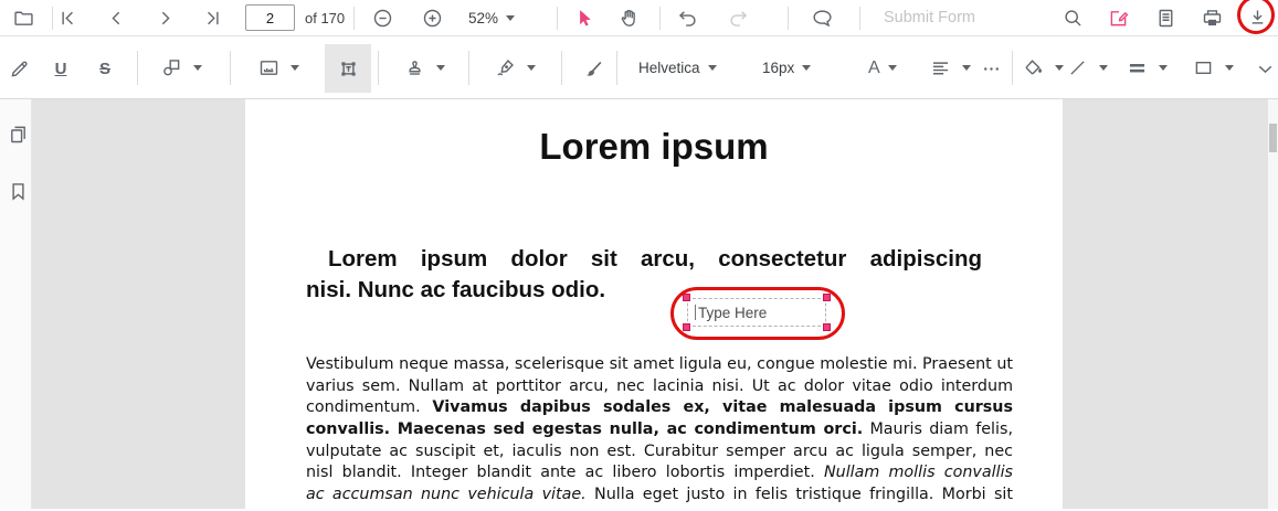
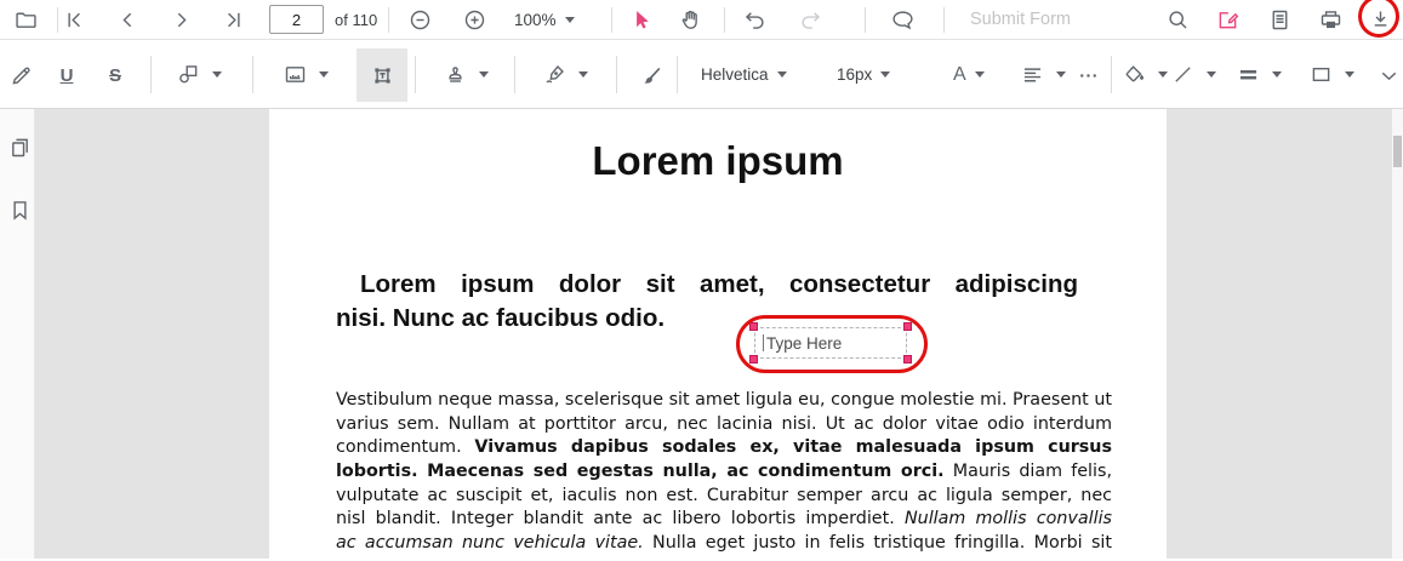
  2
- of 170
+ of 110
- 52%
+ 100%
  Submit Form
  U
  S
  Helvetica
  16px
  A
  Lorem ipsum
- Lorem ipsum dolor sit arcu, consectetur adipiscing
+ Lorem ipsum dolor sit amet, consectetur adipiscing
  nisi. Nunc ac faucibus odio.
  Type Here
  Vestibulum neque massa, scelerisque sit amet ligula eu, congue molestie mi. Praesent ut
  varius sem. Nullam at porttitor arcu, nec lacinia nisi. Ut ac dolor vitae odio interdum
  condimentum. Vivamus dapibus sodales ex, vitae malesuada ipsum cursus
- convallis. Maecenas sed egestas nulla, ac condimentum orci. Mauris diam felis,
+ lobortis. Maecenas sed egestas nulla, ac condimentum orci. Mauris diam felis,
  vulputate ac suscipit et, iaculis non est. Curabitur semper arcu ac ligula semper, nec
  nisl blandit. Integer blandit ante ac libero lobortis imperdiet. Nullam mollis convallis
  ac accumsan nunc vehicula vitae. Nulla eget justo in felis tristique fringilla. Morbi sit
